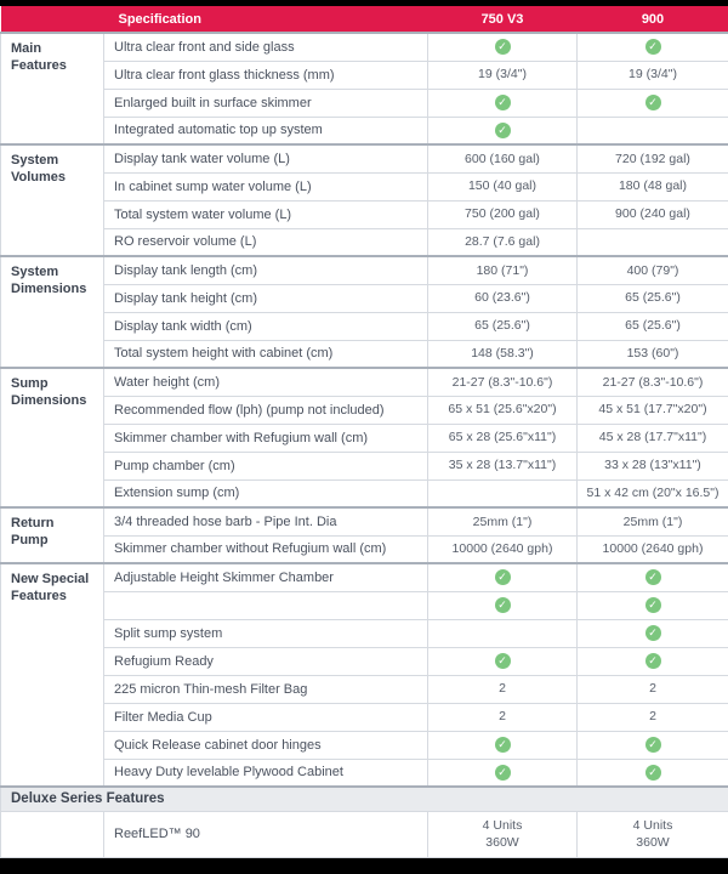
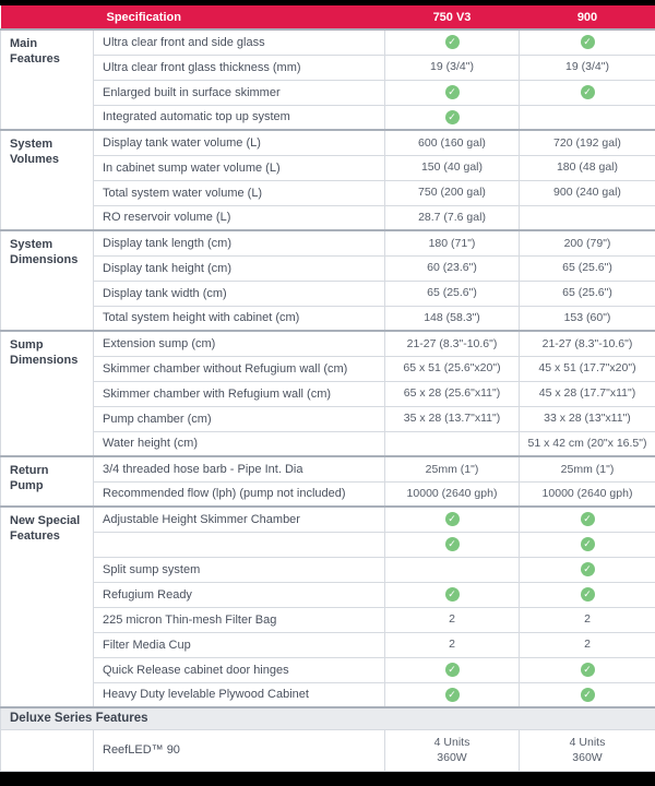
  	Specification	750 V3	900
  Main Features	Ultra clear front and side glass	✓	✓
  Ultra clear front glass thickness (mm)	19 (3/4")	19 (3/4")
  Enlarged built in surface skimmer	✓	✓
  Integrated automatic top up system	✓
  System Volumes	Display tank water volume (L)	600 (160 gal)	720 (192 gal)
  In cabinet sump water volume (L)	150 (40 gal)	180 (48 gal)
  Total system water volume (L)	750 (200 gal)	900 (240 gal)
  RO reservoir volume (L)	28.7 (7.6 gal)
- System Dimensions	Display tank length (cm)	180 (71")	400 (79")
+ System Dimensions	Display tank length (cm)	180 (71")	200 (79")
  Display tank height (cm)	60 (23.6")	65 (25.6")
  Display tank width (cm)	65 (25.6")	65 (25.6")
  Total system height with cabinet (cm)	148 (58.3")	153 (60")
- Sump Dimensions	Water height (cm)	21-27 (8.3"-10.6")	21-27 (8.3"-10.6")
+ Sump Dimensions	Extension sump (cm)	21-27 (8.3"-10.6")	21-27 (8.3"-10.6")
- Recommended flow (lph) (pump not included)	65 x 51 (25.6"x20")	45 x 51 (17.7"x20")
+ Skimmer chamber without Refugium wall (cm)	65 x 51 (25.6"x20")	45 x 51 (17.7"x20")
  Skimmer chamber with Refugium wall (cm)	65 x 28 (25.6"x11")	45 x 28 (17.7"x11")
  Pump chamber (cm)	35 x 28 (13.7"x11")	33 x 28 (13"x11")
- Extension sump (cm)		51 x 42 cm (20"x 16.5")
+ Water height (cm)		51 x 42 cm (20"x 16.5")
  Return Pump	3/4 threaded hose barb - Pipe Int. Dia	25mm (1")	25mm (1")
- Skimmer chamber without Refugium wall (cm)	10000 (2640 gph)	10000 (2640 gph)
+ Recommended flow (lph) (pump not included)	10000 (2640 gph)	10000 (2640 gph)
  New Special Features	Adjustable Height Skimmer Chamber	✓	✓
  	✓	✓
  Split sump system		✓
  Refugium Ready	✓	✓
  225 micron Thin-mesh Filter Bag	2	2
  Filter Media Cup	2	2
  Quick Release cabinet door hinges	✓	✓
  Heavy Duty levelable Plywood Cabinet	✓	✓
  Deluxe Series Features
  	ReefLED™ 90	4 Units 360W	4 Units 360W
